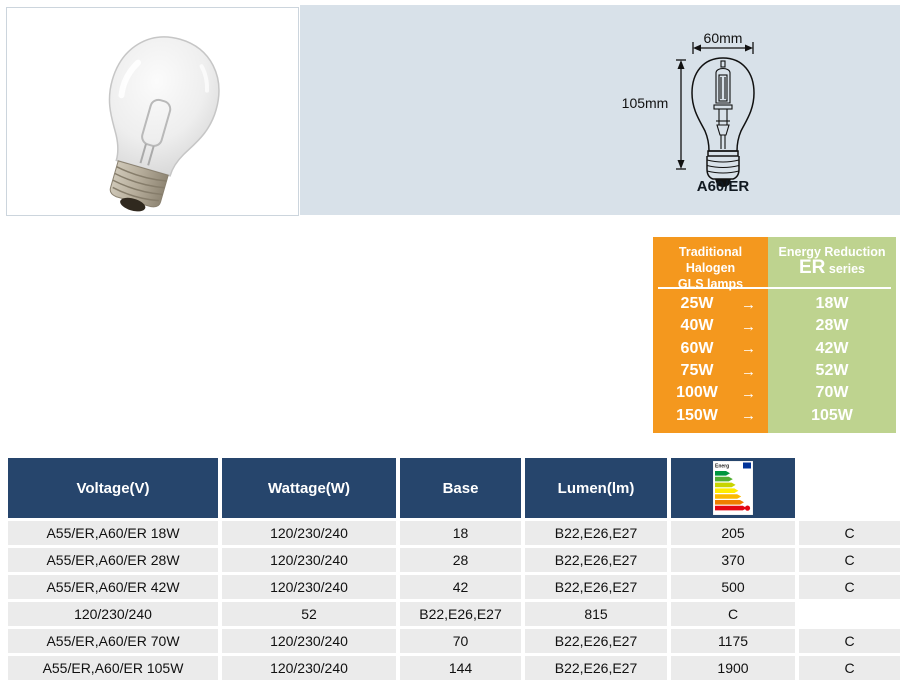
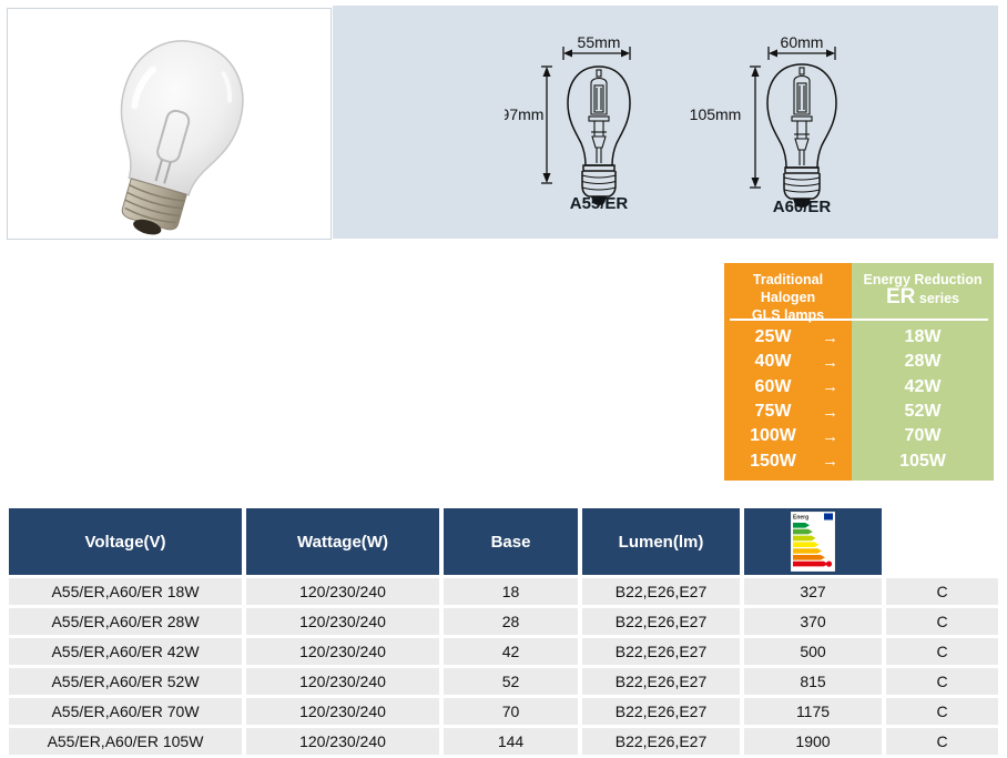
+ 55mm
+ 97mm
+ A55/ER
  60mm
  105mm
  A60/ER
  Traditional Halogen
  GLS lamps
  25W
  →
  40W
  →
  60W
  →
  75W
  →
  100W
  →
  150W
  →
  Energy Reduction
  ER series
  18W
  28W
  42W
  52W
  70W
  105W
  Voltage(V)
  Wattage(W)
  Base
  Lumen(lm)
  A55/ER,A60/ER 18W
  120/230/240
  18
  B22,E26,E27
- 205
+ 327
  C
  A55/ER,A60/ER 28W
  120/230/240
  28
  B22,E26,E27
  370
  C
  A55/ER,A60/ER 42W
  120/230/240
  42
  B22,E26,E27
  500
  C
+ A55/ER,A60/ER 52W
  120/230/240
  52
  B22,E26,E27
  815
  C
  A55/ER,A60/ER 70W
  120/230/240
  70
  B22,E26,E27
  1175
  C
  A55/ER,A60/ER 105W
  120/230/240
  144
  B22,E26,E27
  1900
  C
